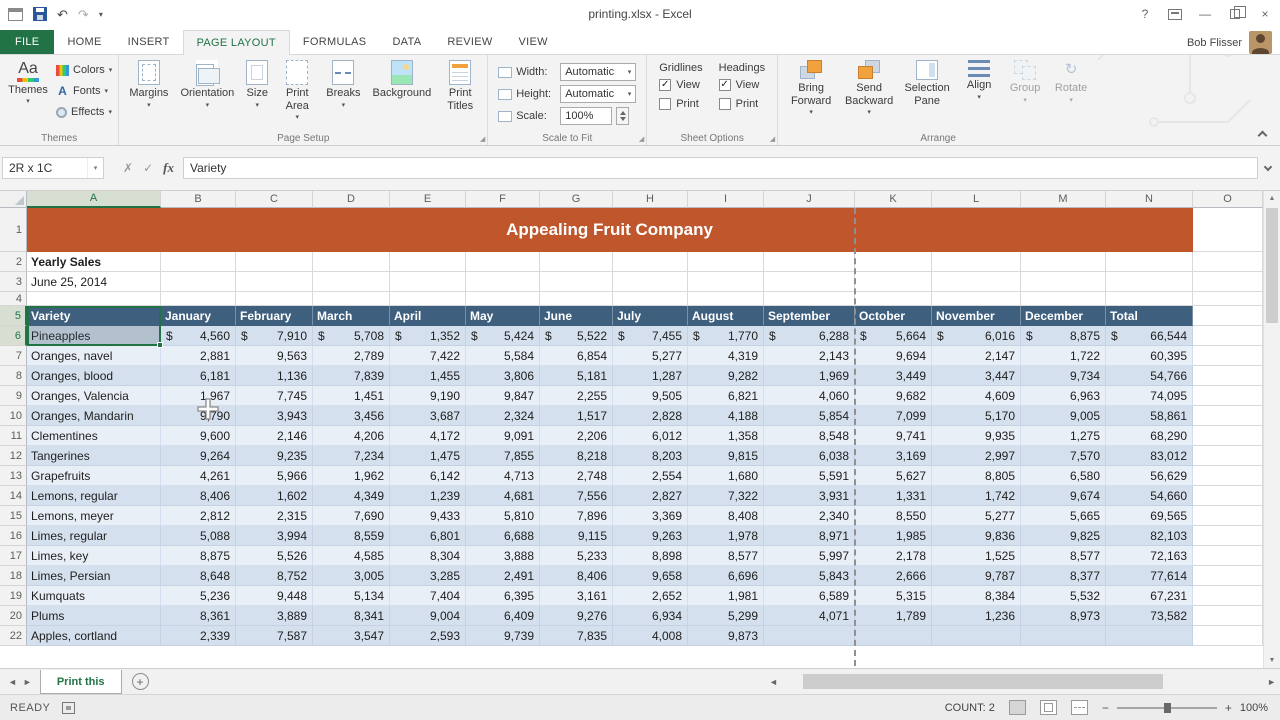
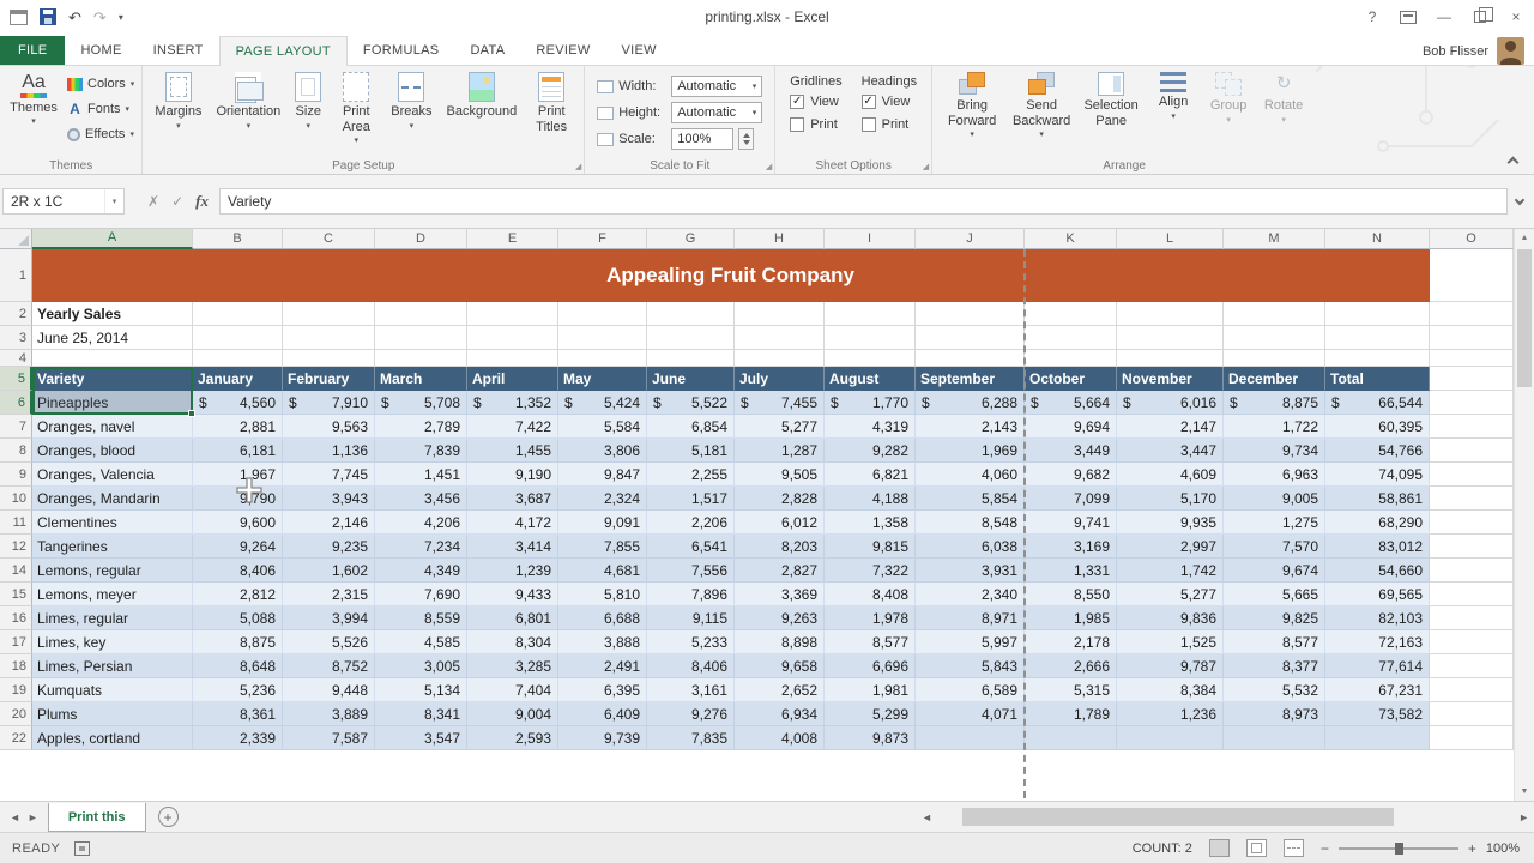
  ↶
  ↷
  ▾
  printing.xlsx - Excel
  ?
  —
  ×
  FILE
  HOME
  INSERT
  PAGE LAYOUT
  FORMULAS
  DATA
  REVIEW
  VIEW
  Bob Flisser
  Aa
  Themes
  Colors
  A
  Fonts
  Effects
  Themes
  Margins
  Orientation
  Size
  Print Area
  Breaks
  Background
  Print Titles
  Page Setup
  Width:
  Automatic
  Height:
  Automatic
  Scale:
  100%
  Scale to Fit
  Gridlines
  ✓
  View
  Print
  Headings
  ✓
  View
  Print
  Sheet Options
  Bring Forward
  Send Backward
  Selection Pane
  Align
  Group
  ↻
  Rotate
  Arrange
  2R x 1C
  ✗
  ✓
  fx
  Variety
  A
  B
  C
  D
  E
  F
  G
  H
  I
  J
  K
  L
  M
  N
  O
  1
  Appealing Fruit Company
  2
  Yearly Sales
  3
  June 25, 2014
  4
  5
  Variety
  January
  February
  March
  April
  May
  June
  July
  August
  September
  October
  November
  December
  Total
  6
  Pineapples
  $
  4,560
  $
  7,910
  $
  5,708
  $
  1,352
  $
  5,424
  $
  5,522
  $
  7,455
  $
  1,770
  $
  6,288
  $
  5,664
  $
  6,016
  $
  8,875
  $
  66,544
  7
  Oranges, navel
  2,881
  9,563
  2,789
  7,422
  5,584
  6,854
  5,277
  4,319
  2,143
  9,694
  2,147
  1,722
  60,395
  8
  Oranges, blood
  6,181
  1,136
  7,839
  1,455
  3,806
  5,181
  1,287
  9,282
  1,969
  3,449
  3,447
  9,734
  54,766
  9
  Oranges, Valencia
  1,967
  7,745
  1,451
  9,190
  9,847
  2,255
  9,505
  6,821
  4,060
  9,682
  4,609
  6,963
  74,095
  10
  Oranges, Mandarin
  9790
  3,943
  3,456
  3,687
  2,324
  1,517
  2,828
  4,188
  5,854
  7,099
  5,170
  9,005
  58,861
  11
  Clementines
  9,600
  2,146
  4,206
  4,172
  9,091
  2,206
  6,012
  1,358
  8,548
  9,741
  9,935
  1,275
  68,290
  12
  Tangerines
  9,264
  9,235
  7,234
- 1,475
+ 3,414
  7,855
- 8,218
+ 6,541
  8,203
  9,815
  6,038
  3,169
  2,997
  7,570
  83,012
- 13
- Grapefruits
- 4,261
- 5,966
- 1,962
- 6,142
- 4,713
- 2,748
- 2,554
- 1,680
- 5,591
- 5,627
- 8,805
- 6,580
- 56,629
  14
  Lemons, regular
  8,406
  1,602
  4,349
  1,239
  4,681
  7,556
  2,827
  7,322
  3,931
  1,331
  1,742
  9,674
  54,660
  15
  Lemons, meyer
  2,812
  2,315
  7,690
  9,433
  5,810
  7,896
  3,369
  8,408
  2,340
  8,550
  5,277
  5,665
  69,565
  16
  Limes, regular
  5,088
  3,994
  8,559
  6,801
  6,688
  9,115
  9,263
  1,978
  8,971
  1,985
  9,836
  9,825
  82,103
  17
  Limes, key
  8,875
  5,526
  4,585
  8,304
  3,888
  5,233
  8,898
  8,577
  5,997
  2,178
  1,525
  8,577
  72,163
  18
  Limes, Persian
  8,648
  8,752
  3,005
  3,285
  2,491
  8,406
  9,658
  6,696
  5,843
  2,666
  9,787
  8,377
  77,614
  19
  Kumquats
  5,236
  9,448
  5,134
  7,404
  6,395
  3,161
  2,652
  1,981
  6,589
  5,315
  8,384
  5,532
  67,231
  20
  Plums
  8,361
  3,889
  8,341
  9,004
  6,409
  9,276
  6,934
  5,299
  4,071
  1,789
  1,236
  8,973
  73,582
  22
  Apples, cortland
  2,339
  7,587
  3,547
  2,593
  9,739
  7,835
  4,008
  9,873
  ◄
  ►
  Print this
  +
  ◄
  ►
  READY
  COUNT: 2
  −
  +
  100%
